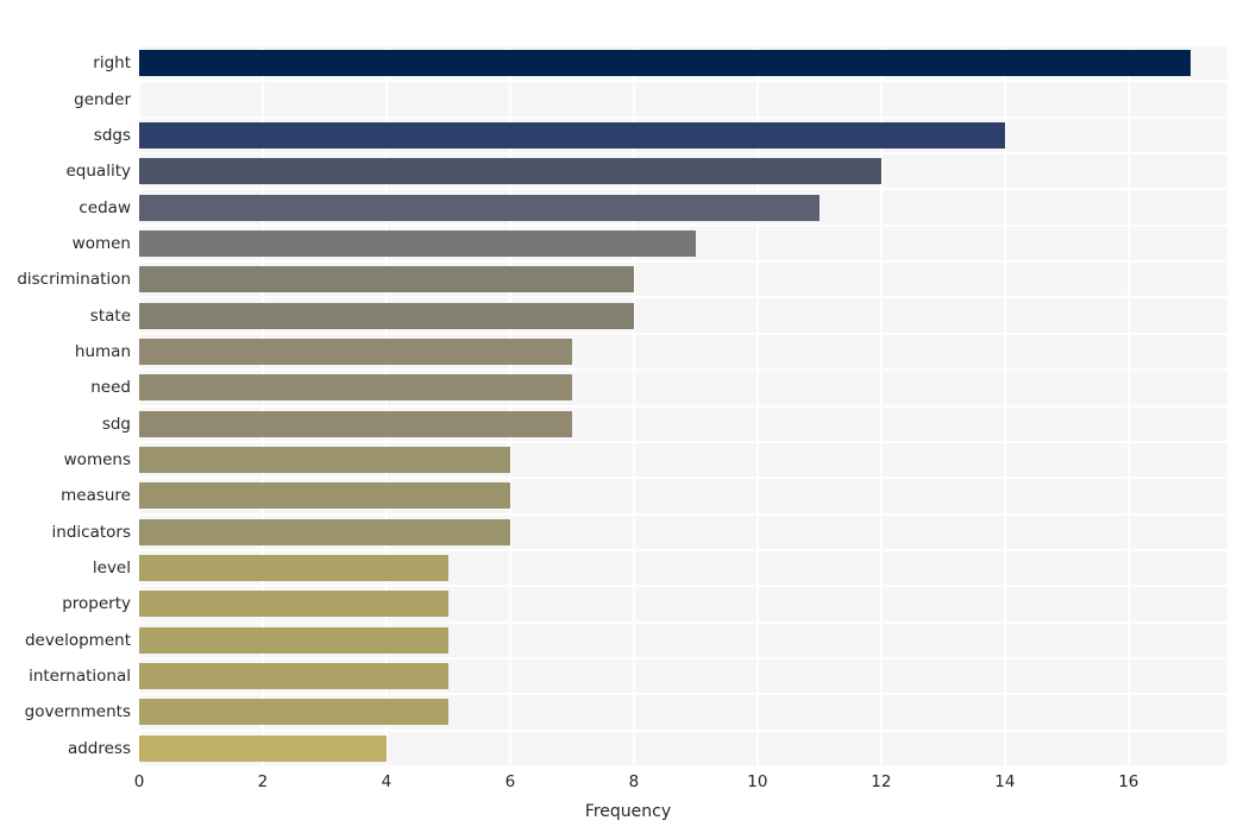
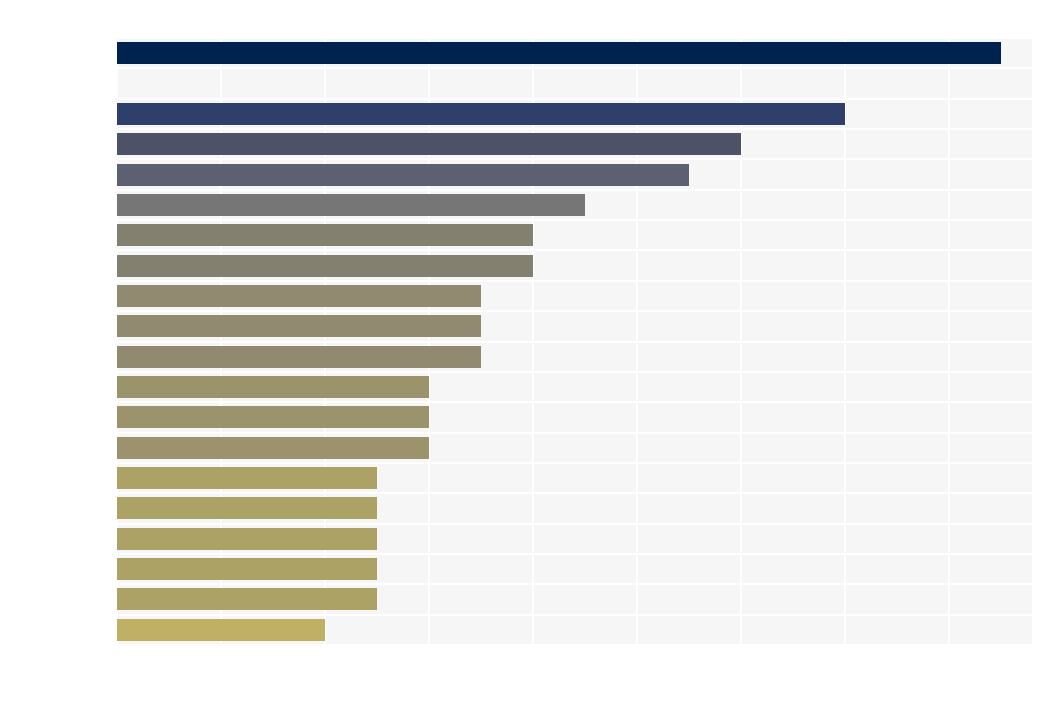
- right
- gender
- sdgs
- equality
- cedaw
- women
- discrimination
- state
- human
- need
- sdg
- womens
- measure
- indicators
- level
- property
- development
- international
- governments
- address
- 0
- 2
- 4
- 6
- 8
- 10
- 12
- 14
- 16
- Frequency
